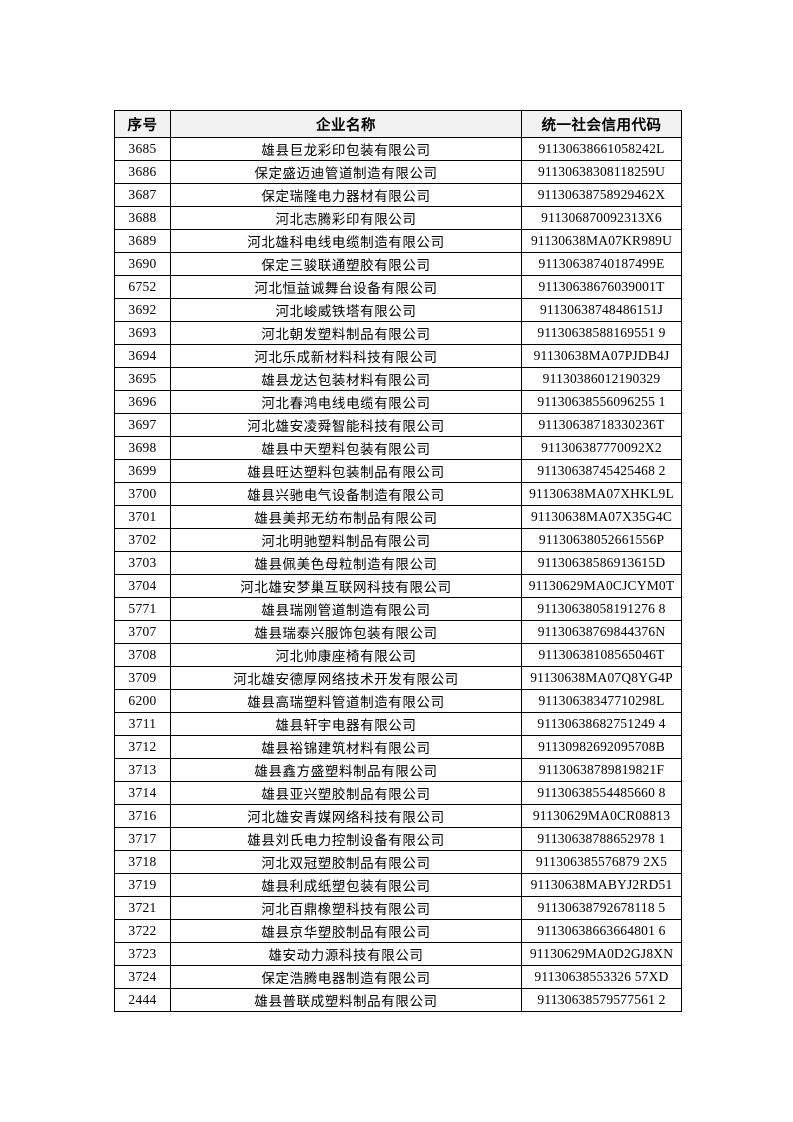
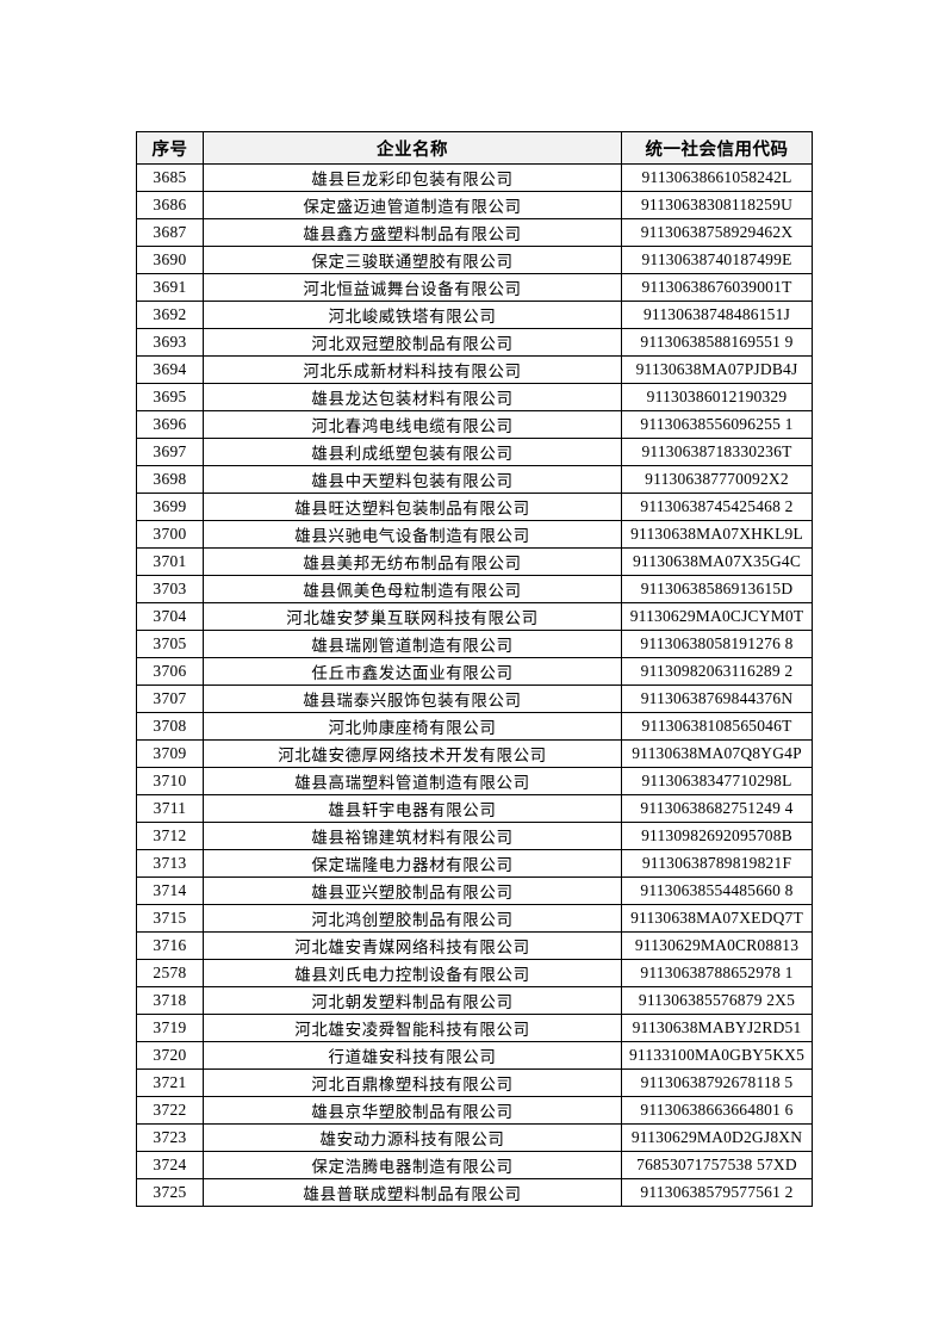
  序号	企业名称	统一社会信用代码
  3685	雄县巨龙彩印包装有限公司	91130638661058242L
  3686	保定盛迈迪管道制造有限公司	91130638308118259U
- 3687	保定瑞隆电力器材有限公司	91130638758929462X
+ 3687	雄县鑫方盛塑料制品有限公司	91130638758929462X
- 3688	河北志腾彩印有限公司	911306870092313X6
- 3689	河北雄科电线电缆制造有限公司	91130638MA07KR989U
  3690	保定三骏联通塑胶有限公司	91130638740187499E
- 6752	河北恒益诚舞台设备有限公司	91130638676039001T
+ 3691	河北恒益诚舞台设备有限公司	91130638676039001T
  3692	河北峻威铁塔有限公司	91130638748486151J
- 3693	河北朝发塑料制品有限公司	91130638588169551 9
+ 3693	河北双冠塑胶制品有限公司	91130638588169551 9
  3694	河北乐成新材料科技有限公司	91130638MA07PJDB4J
  3695	雄县龙达包装材料有限公司	91130386012190329
  3696	河北春鸿电线电缆有限公司	91130638556096255 1
- 3697	河北雄安凌舜智能科技有限公司	91130638718330236T
+ 3697	雄县利成纸塑包装有限公司	91130638718330236T
  3698	雄县中天塑料包装有限公司	911306387770092X2
  3699	雄县旺达塑料包装制品有限公司	91130638745425468 2
  3700	雄县兴驰电气设备制造有限公司	91130638MA07XHKL9L
  3701	雄县美邦无纺布制品有限公司	91130638MA07X35G4C
- 3702	河北明驰塑料制品有限公司	91130638052661556P
  3703	雄县佩美色母粒制造有限公司	91130638586913615D
  3704	河北雄安梦巢互联网科技有限公司	91130629MA0CJCYM0T
- 5771	雄县瑞刚管道制造有限公司	91130638058191276 8
+ 3705	雄县瑞刚管道制造有限公司	91130638058191276 8
+ 3706	任丘市鑫发达面业有限公司	91130982063116289 2
  3707	雄县瑞泰兴服饰包装有限公司	91130638769844376N
  3708	河北帅康座椅有限公司	91130638108565046T
  3709	河北雄安德厚网络技术开发有限公司	91130638MA07Q8YG4P
- 6200	雄县高瑞塑料管道制造有限公司	91130638347710298L
+ 3710	雄县高瑞塑料管道制造有限公司	91130638347710298L
  3711	雄县轩宇电器有限公司	91130638682751249 4
  3712	雄县裕锦建筑材料有限公司	91130982692095708B
- 3713	雄县鑫方盛塑料制品有限公司	91130638789819821F
+ 3713	保定瑞隆电力器材有限公司	91130638789819821F
  3714	雄县亚兴塑胶制品有限公司	91130638554485660 8
+ 3715	河北鸿创塑胶制品有限公司	91130638MA07XEDQ7T
  3716	河北雄安青媒网络科技有限公司	91130629MA0CR08813
- 3717	雄县刘氏电力控制设备有限公司	91130638788652978 1
+ 2578	雄县刘氏电力控制设备有限公司	91130638788652978 1
- 3718	河北双冠塑胶制品有限公司	911306385576879 2X5
+ 3718	河北朝发塑料制品有限公司	911306385576879 2X5
- 3719	雄县利成纸塑包装有限公司	91130638MABYJ2RD51
+ 3719	河北雄安凌舜智能科技有限公司	91130638MABYJ2RD51
+ 3720	行道雄安科技有限公司	91133100MA0GBY5KX5
  3721	河北百鼎橡塑科技有限公司	91130638792678118 5
  3722	雄县京华塑胶制品有限公司	91130638663664801 6
  3723	雄安动力源科技有限公司	91130629MA0D2GJ8XN
- 3724	保定浩腾电器制造有限公司	91130638553326 57XD
+ 3724	保定浩腾电器制造有限公司	76853071757538 57XD
- 2444	雄县普联成塑料制品有限公司	91130638579577561 2
+ 3725	雄县普联成塑料制品有限公司	91130638579577561 2
